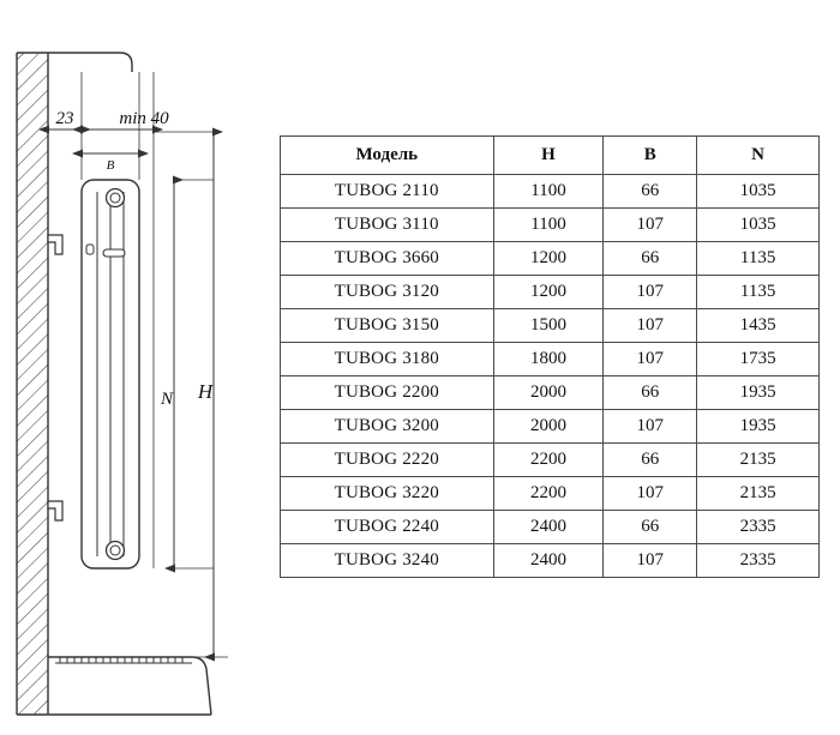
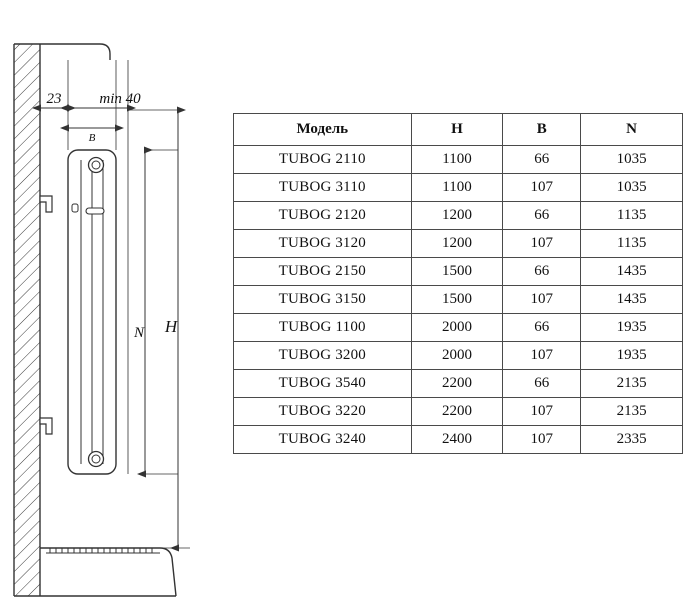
  23
  min 40
  B
  N
  H
  Модель	H	B	N
  TUBOG 2110	1100	66	1035
  TUBOG 3110	1100	107	1035
- TUBOG 3660	1200	66	1135
+ TUBOG 2120	1200	66	1135
  TUBOG 3120	1200	107	1135
+ TUBOG 2150	1500	66	1435
  TUBOG 3150	1500	107	1435
- TUBOG 3180	1800	107	1735
- TUBOG 2200	2000	66	1935
+ TUBOG 1100	2000	66	1935
  TUBOG 3200	2000	107	1935
- TUBOG 2220	2200	66	2135
+ TUBOG 3540	2200	66	2135
  TUBOG 3220	2200	107	2135
- TUBOG 2240	2400	66	2335
  TUBOG 3240	2400	107	2335
